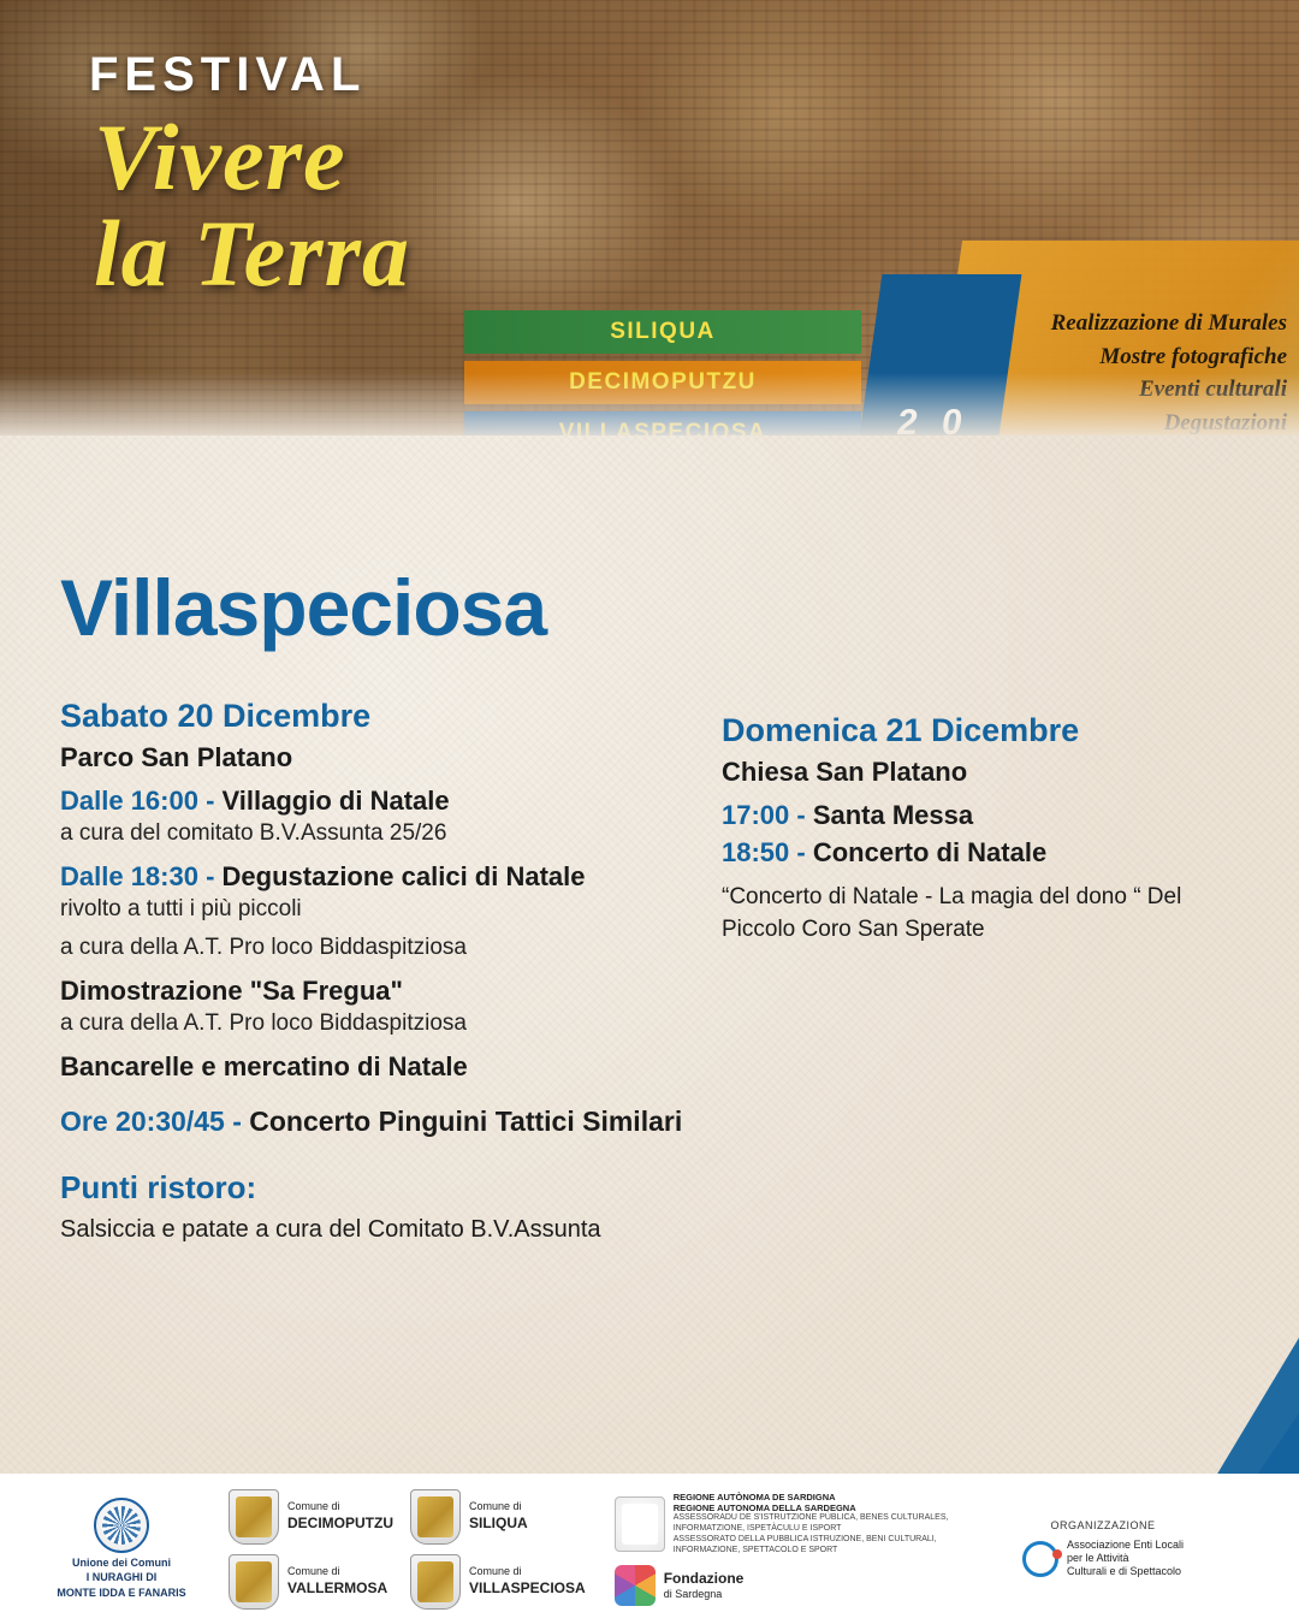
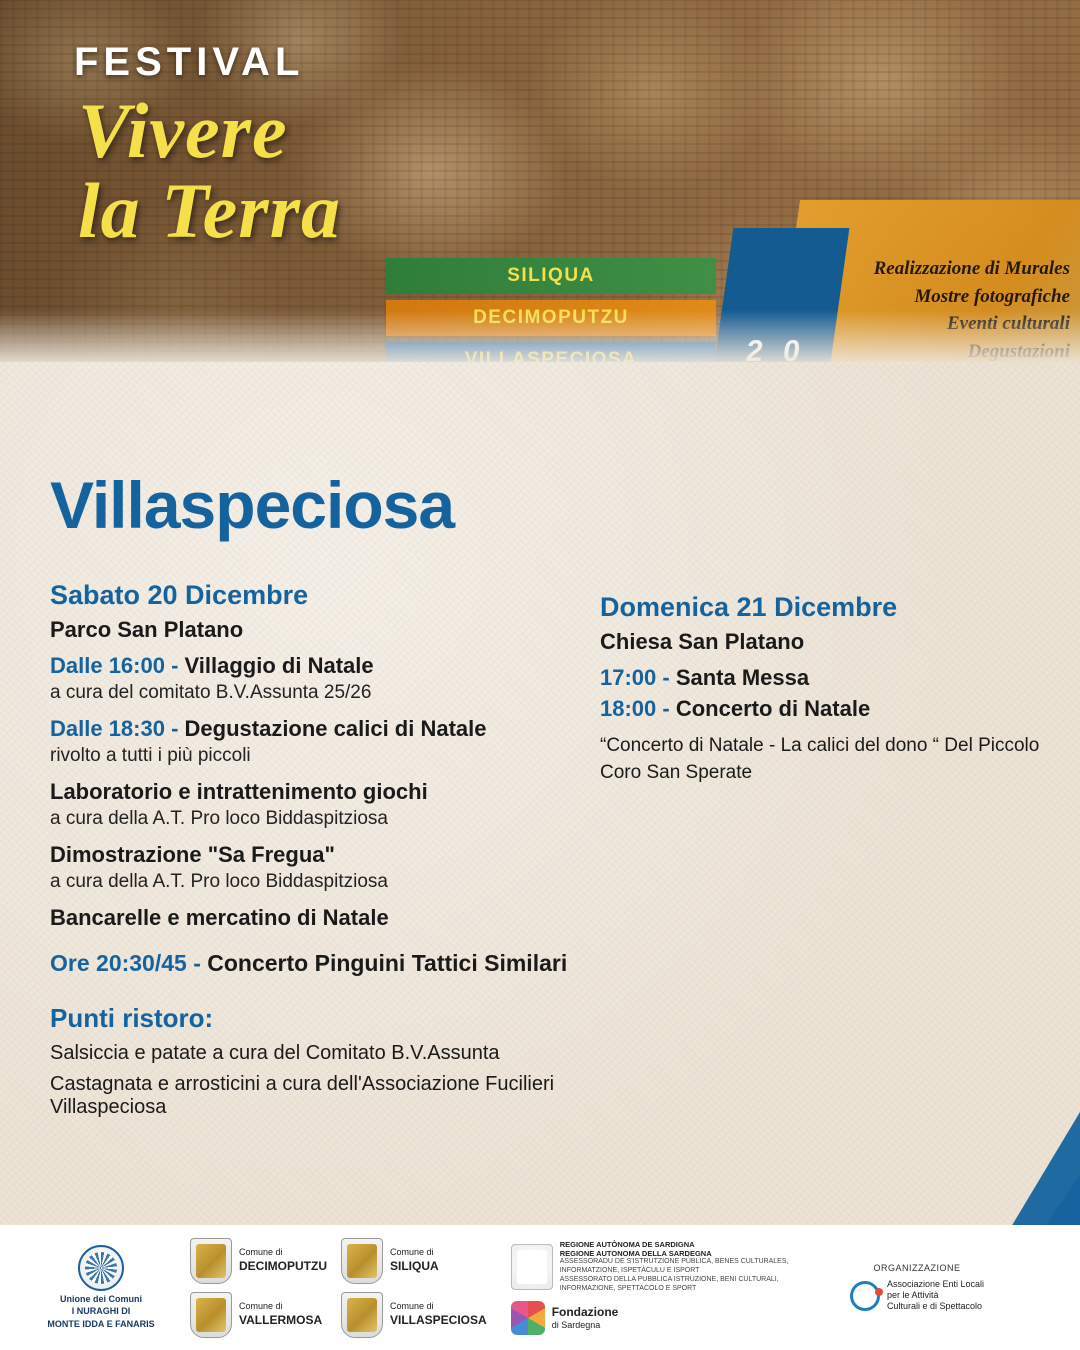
  FESTIVAL
  Vivere
  la Terra
  SILIQUA
  Realizzazione di Murales
  Mostre fotografiche
  Villaspeciosa
  Sabato 20 Dicembre
  Parco San Platano
  Dalle 16:00 - Villaggio di Natale
  a cura del comitato B.V.Assunta 25/26
  Dalle 18:30 - Degustazione calici di Natale
  rivolto a tutti i più piccoli
+ Laboratorio e intrattenimento giochi
  a cura della A.T. Pro loco Biddaspitziosa
  Dimostrazione "Sa Fregua"
  a cura della A.T. Pro loco Biddaspitziosa
  Bancarelle e mercatino di Natale
  Ore 20:30/45 - Concerto Pinguini Tattici Similari
  Punti ristoro:
  Salsiccia e patate a cura del Comitato B.V.Assunta
+ Castagnata e arrosticini a cura dell'Associazione Fucilieri Villaspeciosa
  Domenica 21 Dicembre
  Chiesa San Platano
  17:00 - Santa Messa
- 18:50 - Concerto di Natale
+ 18:00 - Concerto di Natale
- “Concerto di Natale - La magia del dono “ Del Piccolo Coro San Sperate
+ “Concerto di Natale - La calici del dono “ Del Piccolo Coro San Sperate
  Unione dei Comuni
  I NURAGHI DI
  MONTE IDDA E FANARIS
  Comune di
  DECIMOPUTZU
  Comune di
  VALLERMOSA
  Comune di
  SILIQUA
  Comune di
  VILLASPECIOSA
  REGIONE AUTÒNOMA DE SARDIGNA
  REGIONE AUTONOMA DELLA SARDEGNA
  Fondazione
  di Sardegna
  ORGANIZZAZIONE
  Associazione Enti Locali
  per le Attività
  Culturali e di Spettacolo
